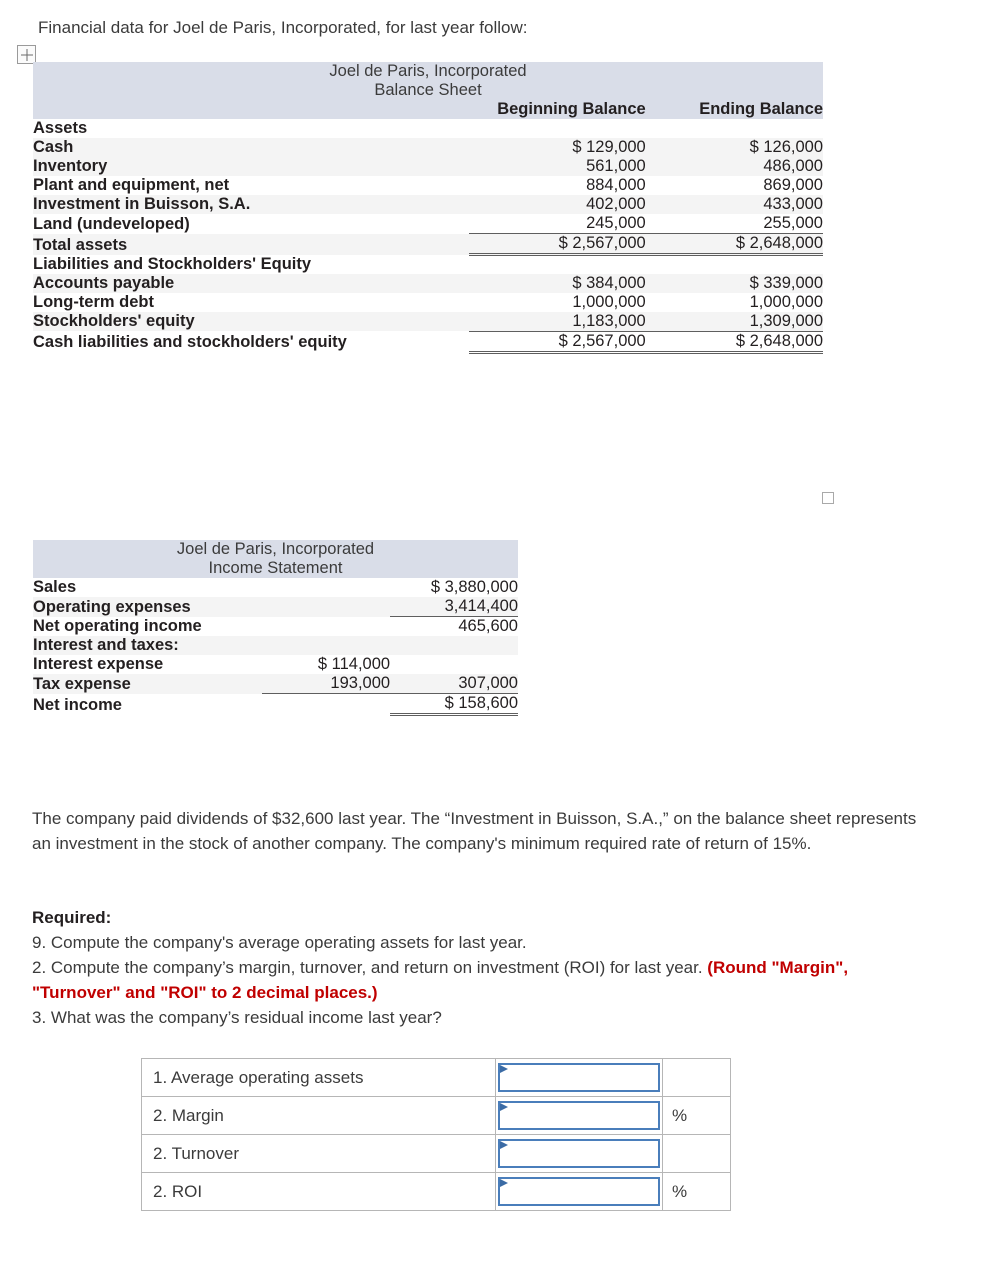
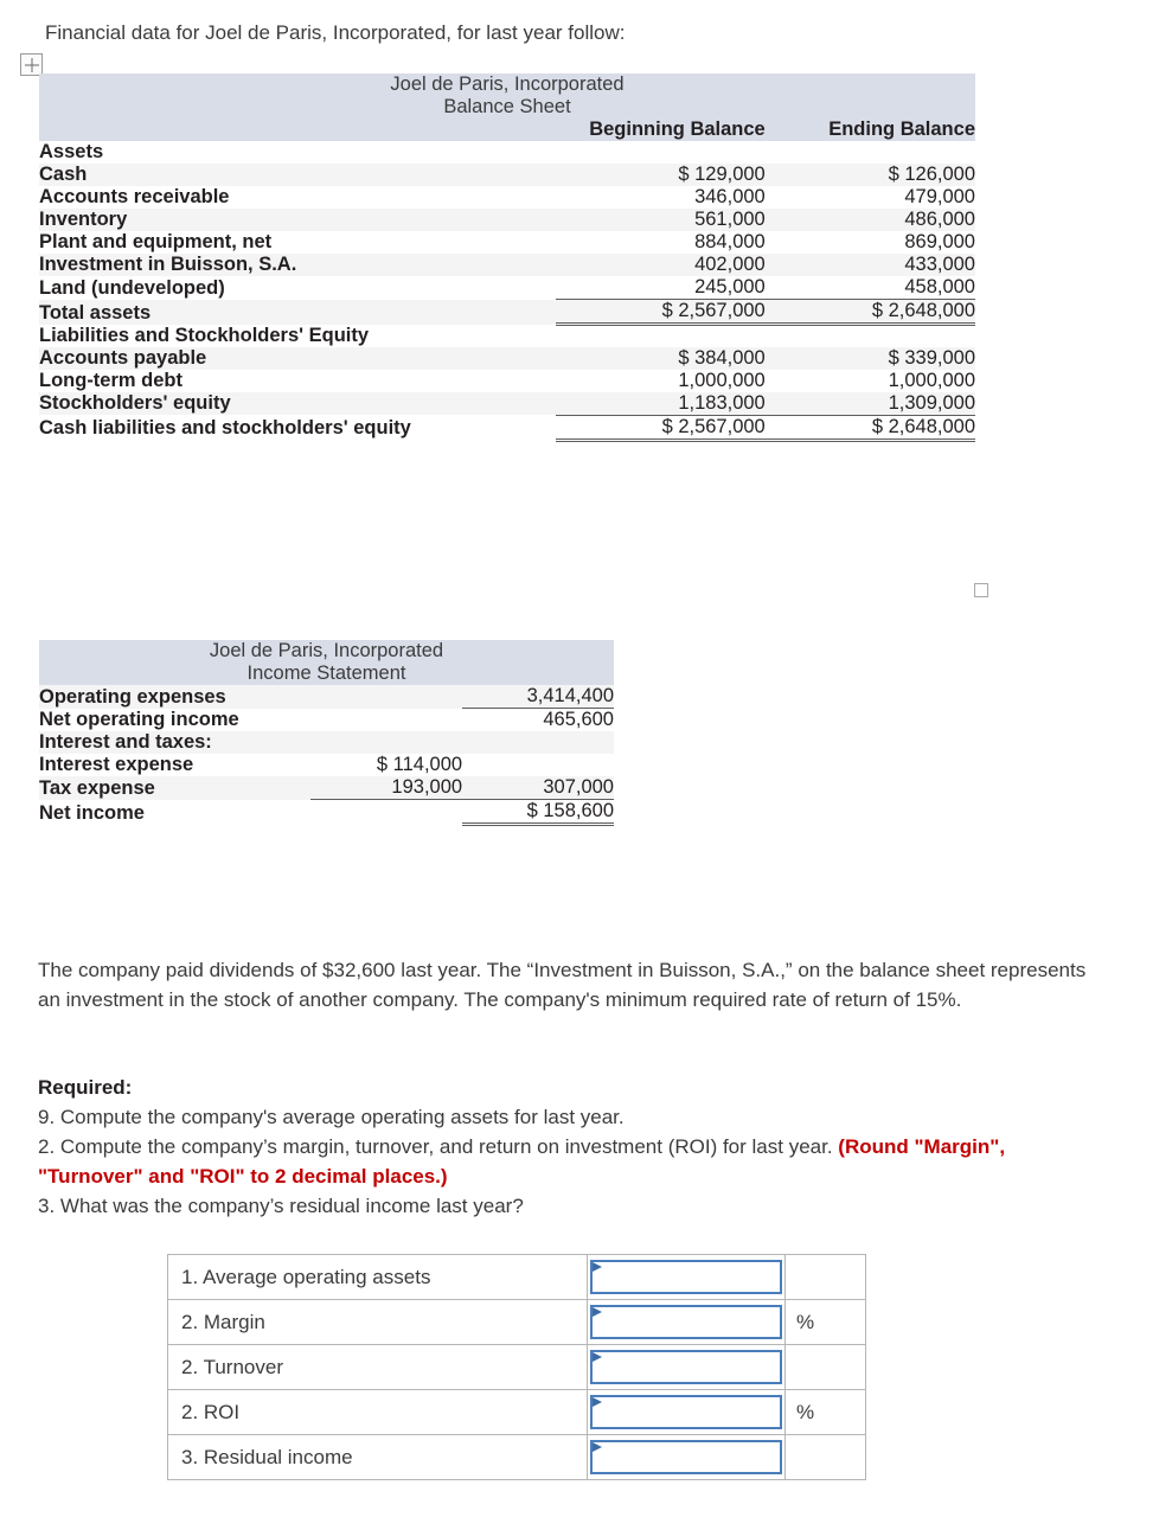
  Financial data for Joel de Paris, Incorporated, for last year follow:
  Joel de Paris, Incorporated
  Balance Sheet
  	Beginning Balance	Ending Balance
  Assets
  Cash	$ 129,000	$ 126,000
+ Accounts receivable	346,000	479,000
  Inventory	561,000	486,000
  Plant and equipment, net	884,000	869,000
  Investment in Buisson, S.A.	402,000	433,000
- Land (undeveloped)	245,000	255,000
+ Land (undeveloped)	245,000	458,000
  Total assets	$ 2,567,000	$ 2,648,000
  Liabilities and Stockholders' Equity
  Accounts payable	$ 384,000	$ 339,000
  Long-term debt	1,000,000	1,000,000
  Stockholders' equity	1,183,000	1,309,000
  Cash liabilities and stockholders' equity	$ 2,567,000	$ 2,648,000
  Joel de Paris, Incorporated
  Income Statement
- Sales		$ 3,880,000
  Operating expenses		3,414,400
  Net operating income		465,600
  Interest and taxes:
  Interest expense	$ 114,000
  Tax expense	193,000	307,000
  Net income		$ 158,600
  The company paid dividends of $32,600 last year. The “Investment in Buisson, S.A.,” on the balance sheet represents an investment in the stock of another company. The company's minimum required rate of return of 15%.
  Required:
  9. Compute the company's average operating assets for last year.
  2. Compute the company’s margin, turnover, and return on investment (ROI) for last year. (Round "Margin", "Turnover" and "ROI" to 2 decimal places.)
  3. What was the company’s residual income last year?
  1. Average operating assets
  2. Margin		%
  2. Turnover
  2. ROI		%
+ 3. Residual income
